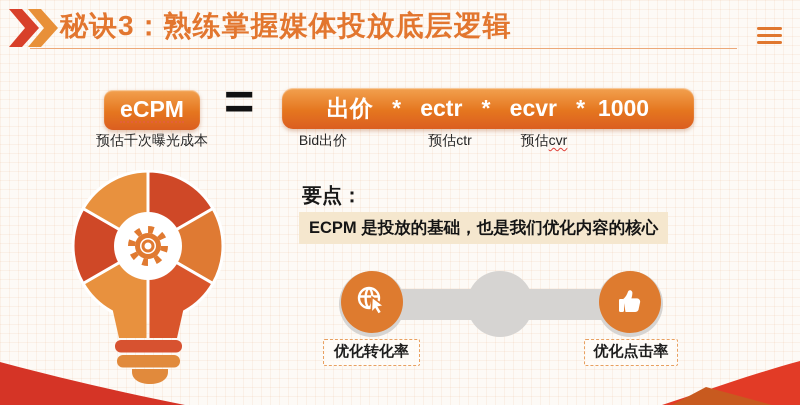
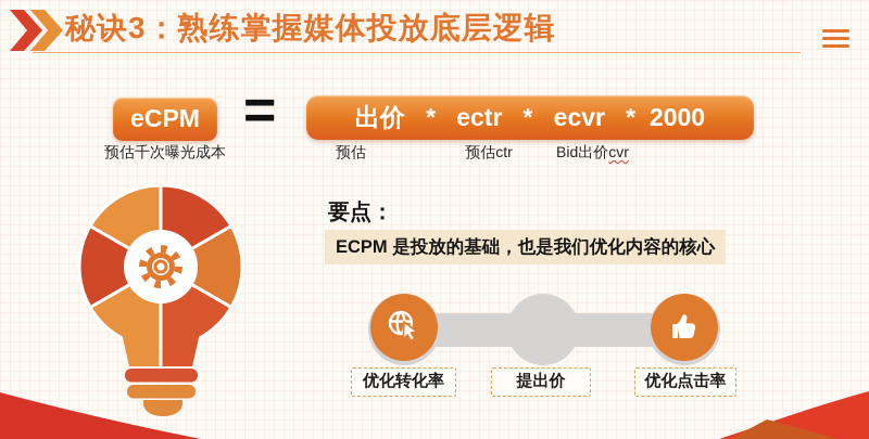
  秘诀3：熟练掌握媒体投放底层逻辑
  eCPM
  预估千次曝光成本
  =
- 出价 * ectr * ecvr * 1000
+ 出价 * ectr * ecvr * 2000
- Bid出价
+ 预估
  预估ctr
- 预估cvr
+ Bid出价cvr
  要点：
  ECPM 是投放的基础，也是我们优化内容的核心
  优化转化率
+ 提出价
  优化点击率
